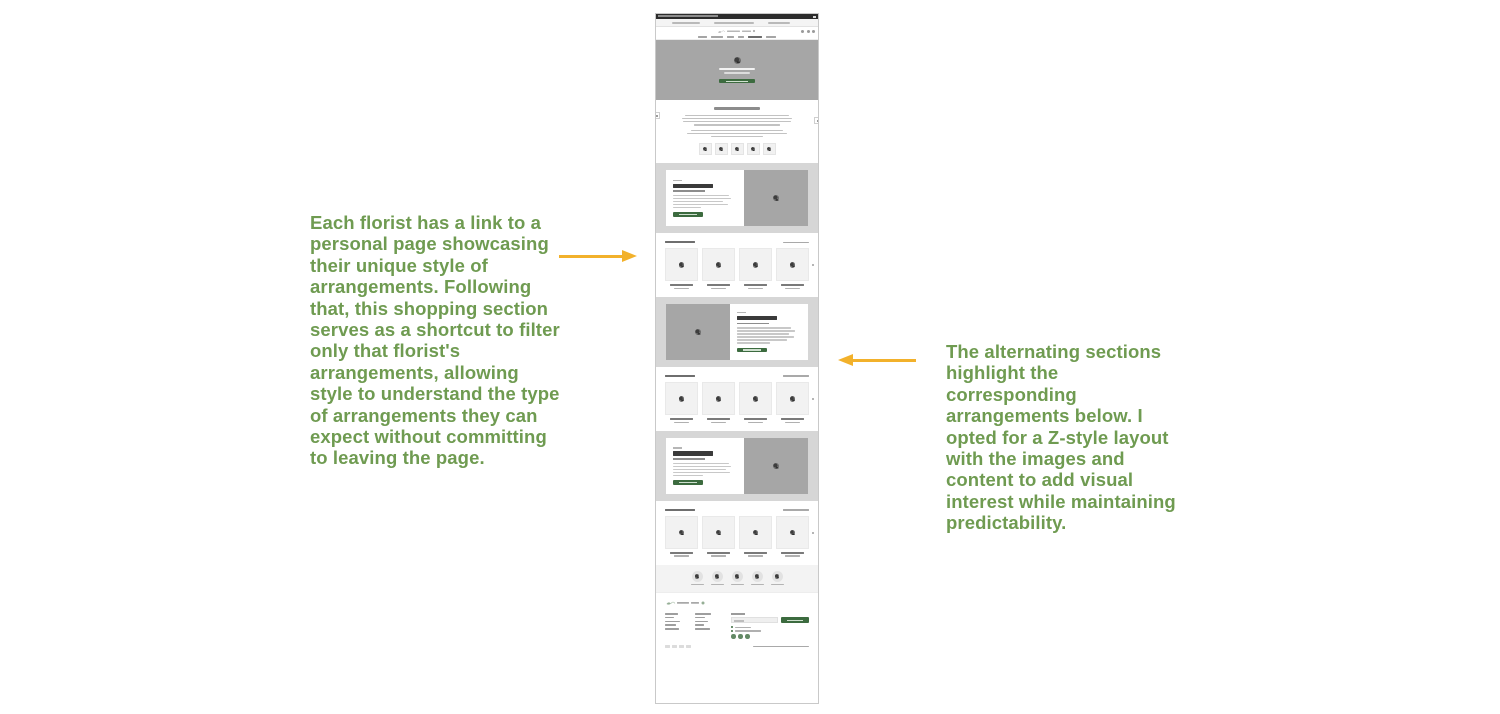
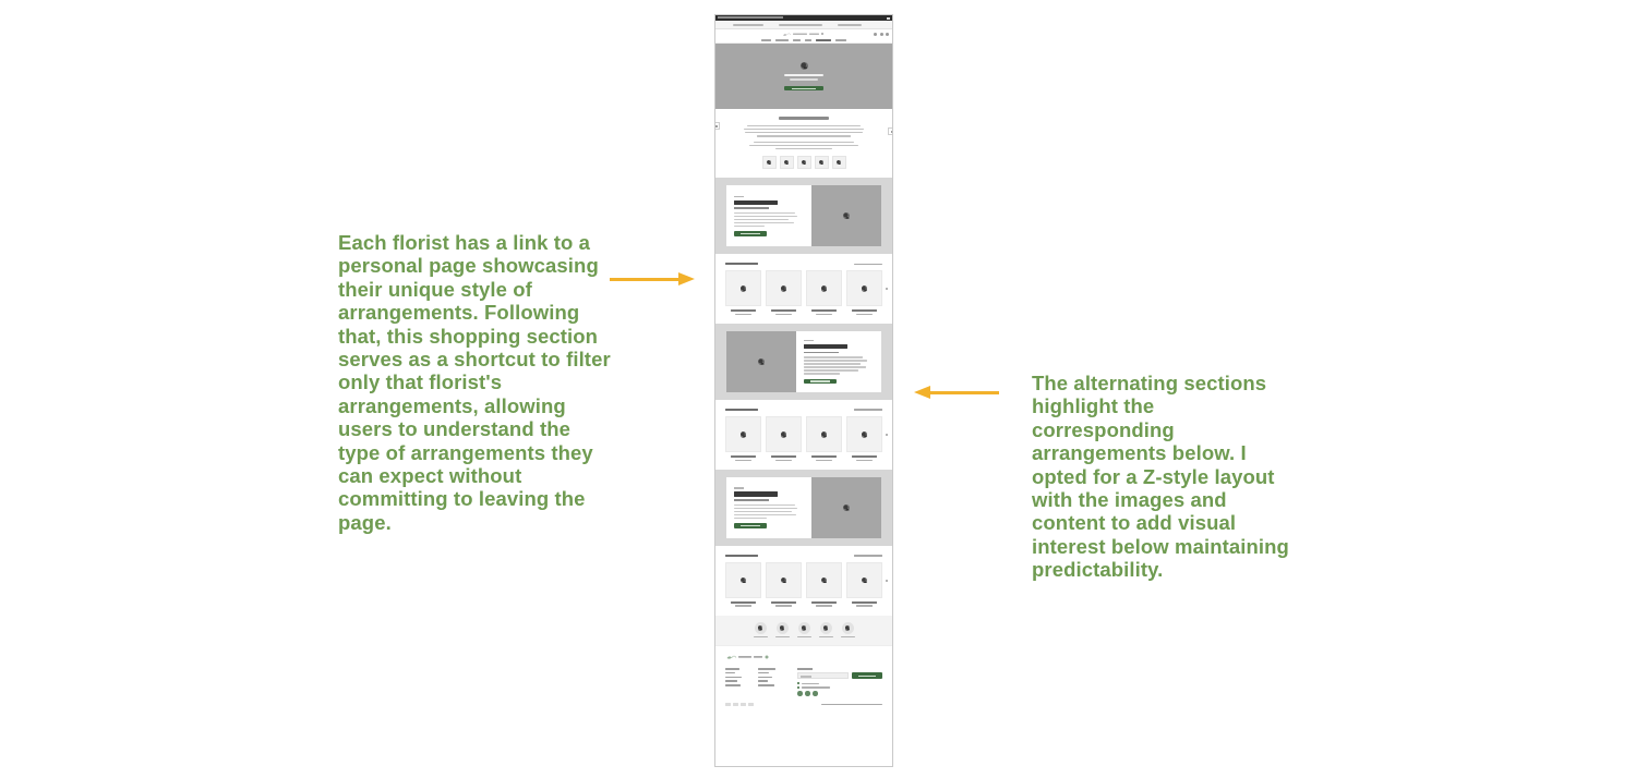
- Each florist has a link to a personal page showcasing their unique style of arrangements. Following that, this shopping section serves as a shortcut to filter only that florist's arrangements, allowing style to understand the type of arrangements they can expect without committing to leaving the page.
+ Each florist has a link to a personal page showcasing their unique style of arrangements. Following that, this shopping section serves as a shortcut to filter only that florist's arrangements, allowing users to understand the type of arrangements they can expect without committing to leaving the page.
- The alternating sections highlight the corresponding arrangements below. I opted for a Z-style layout with the images and content to add visual interest while maintaining predictability.
+ The alternating sections highlight the corresponding arrangements below. I opted for a Z-style layout with the images and content to add visual interest below maintaining predictability.
